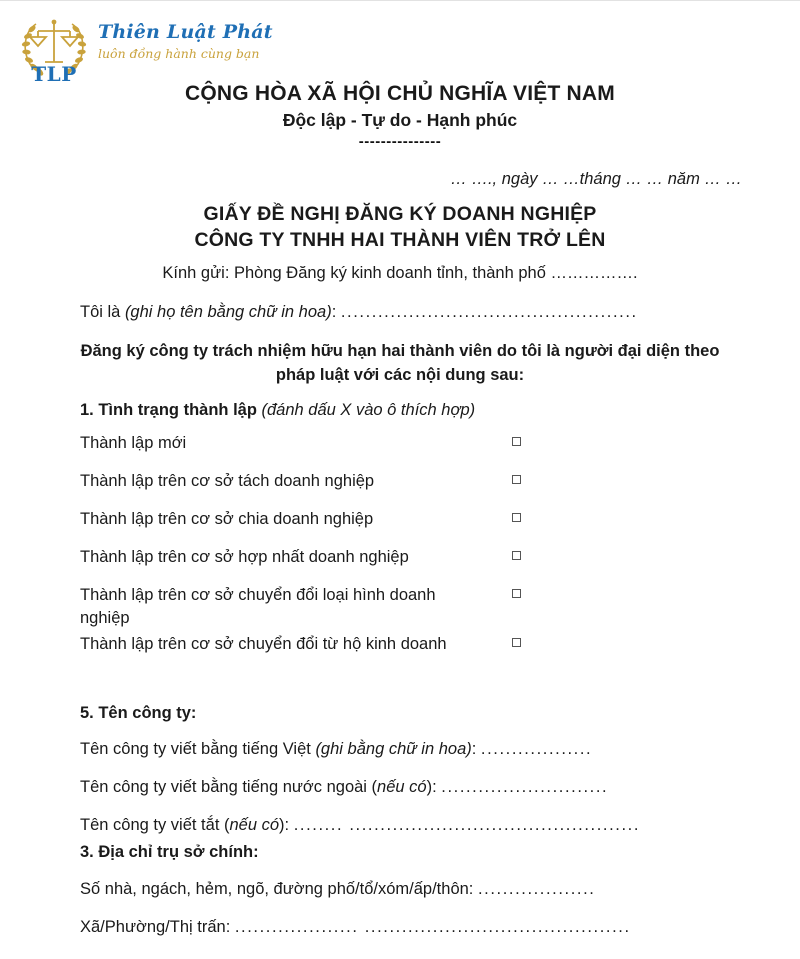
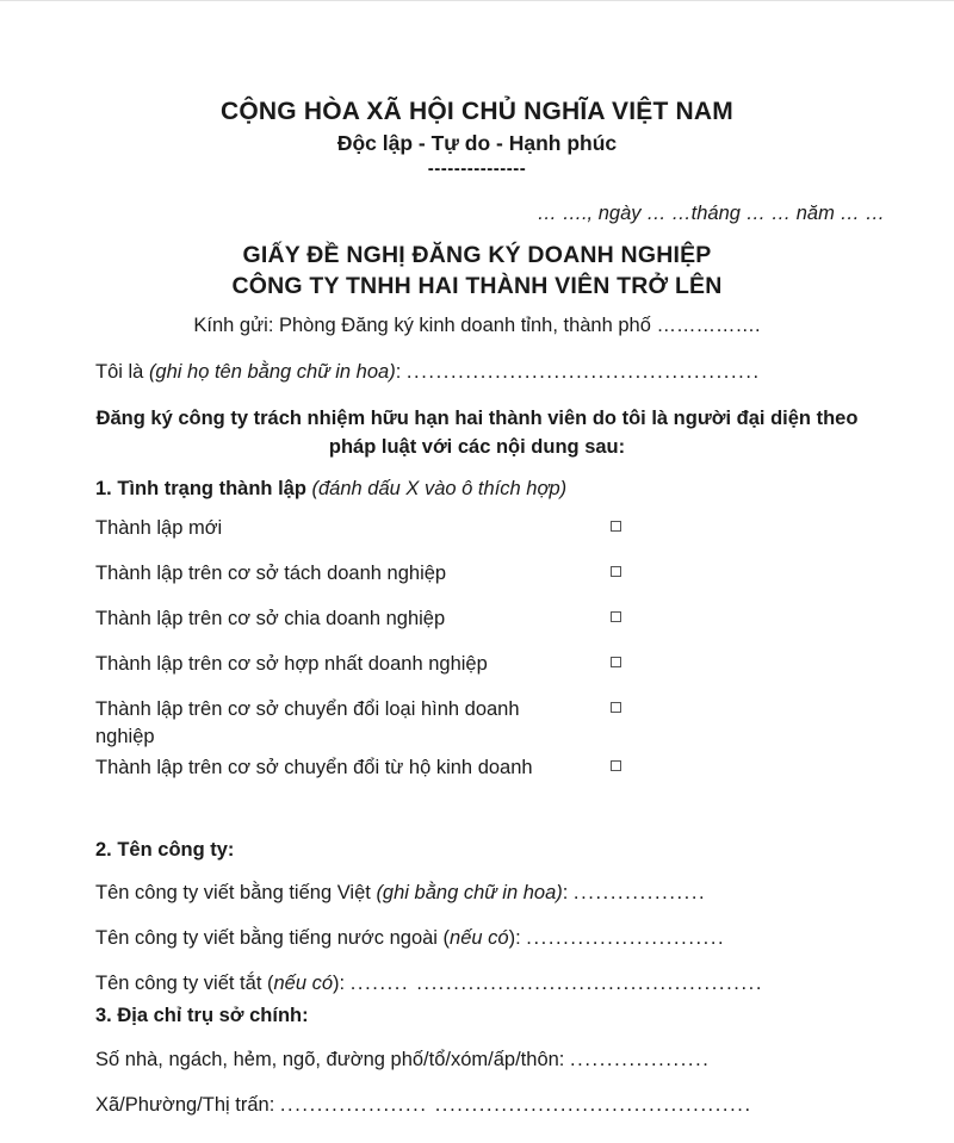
- TLP
- Thiên Luật Phát
- luôn đồng hành cùng bạn
  CỘNG HÒA XÃ HỘI CHỦ NGHĨA VIỆT NAM
  Độc lập - Tự do - Hạnh phúc
  ---------------
  … …., ngày … …tháng … … năm … …
  GIẤY ĐỀ NGHỊ ĐĂNG KÝ DOANH NGHIỆP
  CÔNG TY TNHH HAI THÀNH VIÊN TRỞ LÊN
  Kính gửi: Phòng Đăng ký kinh doanh tỉnh, thành phố …………….
  Tôi là (ghi họ tên bằng chữ in hoa): ................................................
  Đăng ký công ty trách nhiệm hữu hạn hai thành viên do tôi là người đại diện theo pháp luật với các nội dung sau:
  1. Tình trạng thành lập (đánh dấu X vào ô thích hợp)
  Thành lập mới
  Thành lập trên cơ sở tách doanh nghiệp
  Thành lập trên cơ sở chia doanh nghiệp
  Thành lập trên cơ sở hợp nhất doanh nghiệp
  Thành lập trên cơ sở chuyển đổi loại hình doanh nghiệp
  Thành lập trên cơ sở chuyển đổi từ hộ kinh doanh
- 5. Tên công ty:
+ 2. Tên công ty:
  Tên công ty viết bằng tiếng Việt (ghi bằng chữ in hoa): ..................
  Tên công ty viết bằng tiếng nước ngoài (nếu có): ...........................
  Tên công ty viết tắt (nếu có): ........ ...............................................
  3. Địa chỉ trụ sở chính:
  Số nhà, ngách, hẻm, ngõ, đường phố/tổ/xóm/ấp/thôn: ...................
  Xã/Phường/Thị trấn: .................... ...........................................
